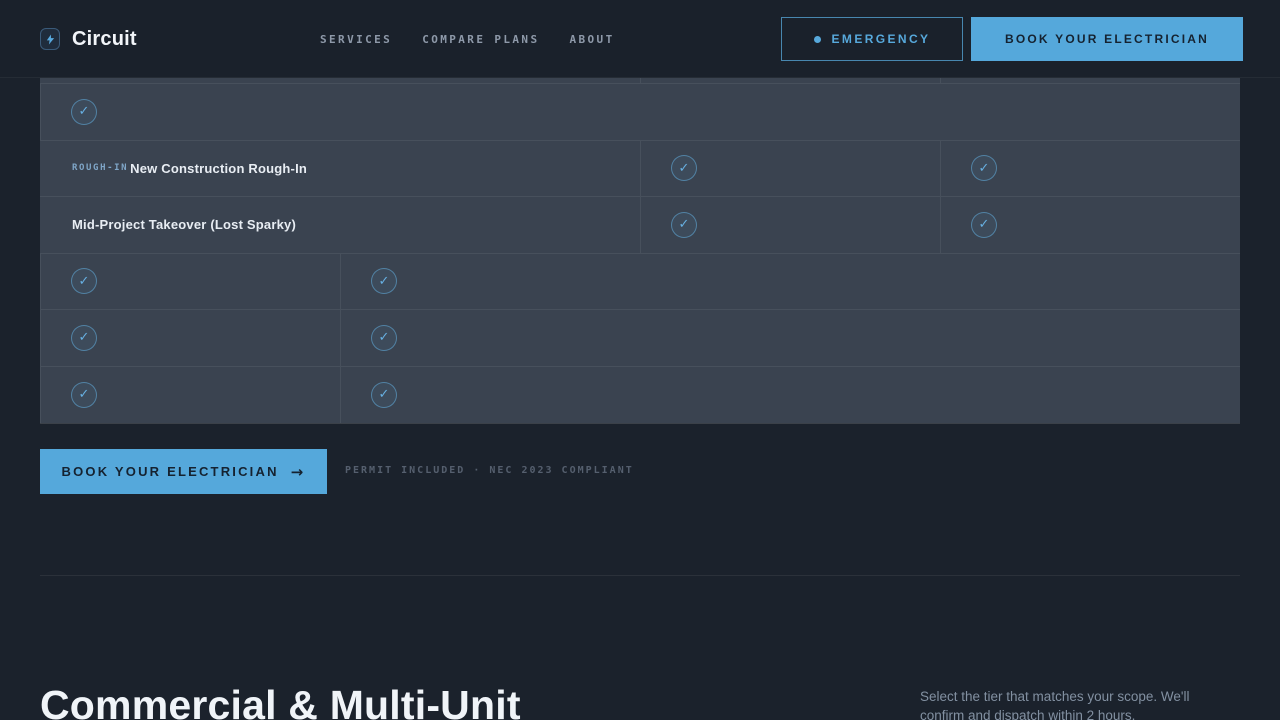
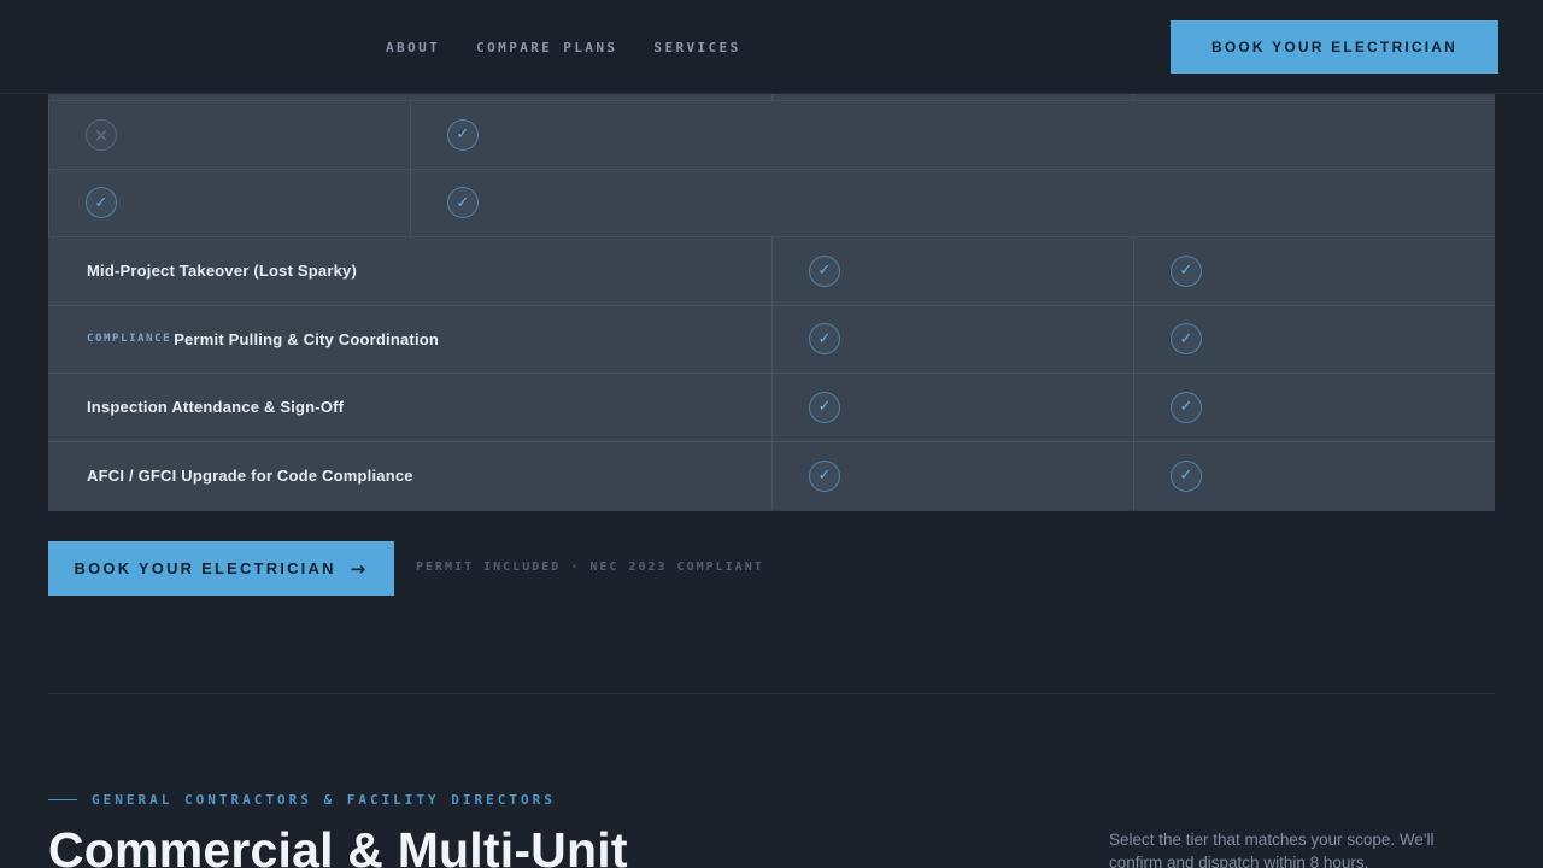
- Circuit
- SERVICES
+ ABOUT
  COMPARE PLANS
- ABOUT
+ SERVICES
- EMERGENCY
  BOOK YOUR ELECTRICIAN
+ ×
  ✓
- ROUGH-IN
- New Construction Rough-In
  ✓
  ✓
  Mid-Project Takeover (Lost Sparky)
  ✓
  ✓
+ COMPLIANCE
+ Permit Pulling & City Coordination
  ✓
  ✓
+ Inspection Attendance & Sign-Off
  ✓
  ✓
+ AFCI / GFCI Upgrade for Code Compliance
  ✓
  ✓
  BOOK YOUR ELECTRICIAN
  →
  PERMIT INCLUDED · NEC 2023 COMPLIANT
+ GENERAL CONTRACTORS & FACILITY DIRECTORS
  Commercial & Multi-Unit
- Select the tier that matches your scope. We'll confirm and dispatch within 2 hours.
+ Select the tier that matches your scope. We'll confirm and dispatch within 8 hours.
